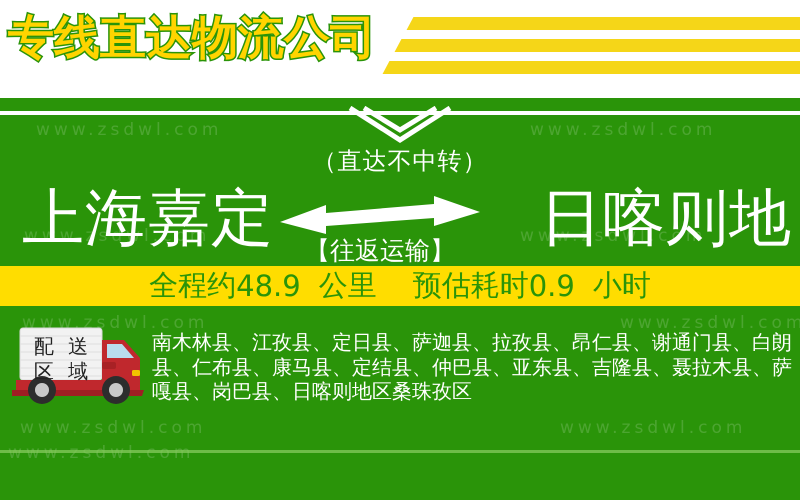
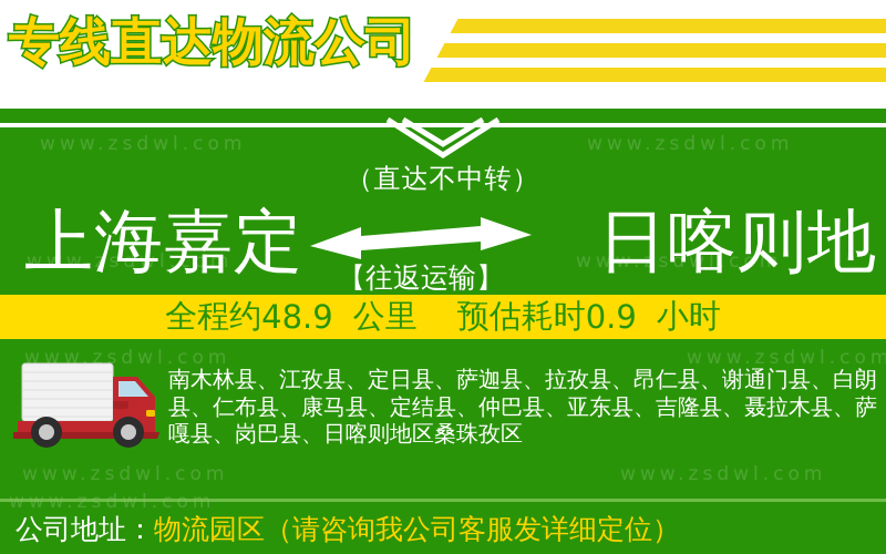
  专线直达物流公司
  www.zsdwl.com
  www.zsdwl.com
  www.zsdwl.com
  www.zsdwl.com
  www.zsdwl.com
  www.zsdwl.com
  www.zsdwl.com
  www.zsdwl.com
  www.zsdwl.com
  （直达不中转）
  上海嘉定
  【往返运输】
  日喀则地
  全程约
  48.9
  公里
  预估耗时
  0.9
  小时
- 配 送
- 区 域
  南木林县、江孜县、定日县、萨迦县、拉孜县、昂仁县、谢通门县、白朗县、仁布县、康马县、定结县、仲巴县、亚东县、吉隆县、聂拉木县、萨嘎县、岗巴县、日喀则地区桑珠孜区
+ 公司地址：物流园区（请咨询我公司客服发详细定位）
